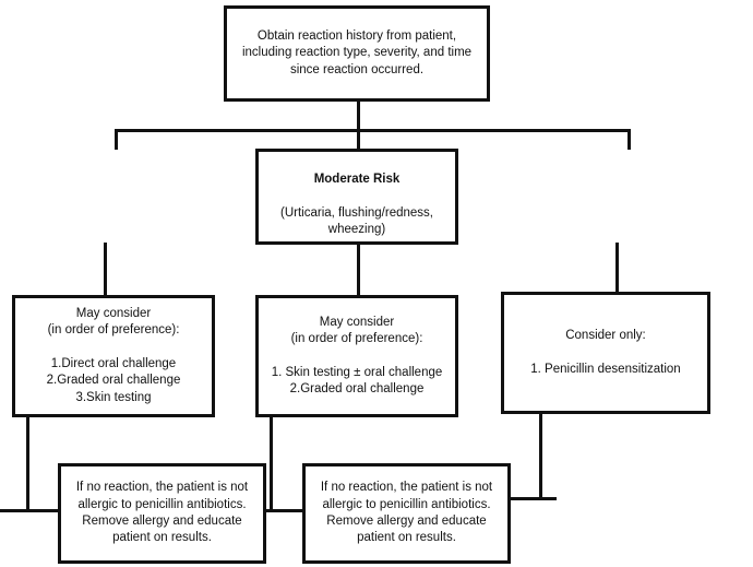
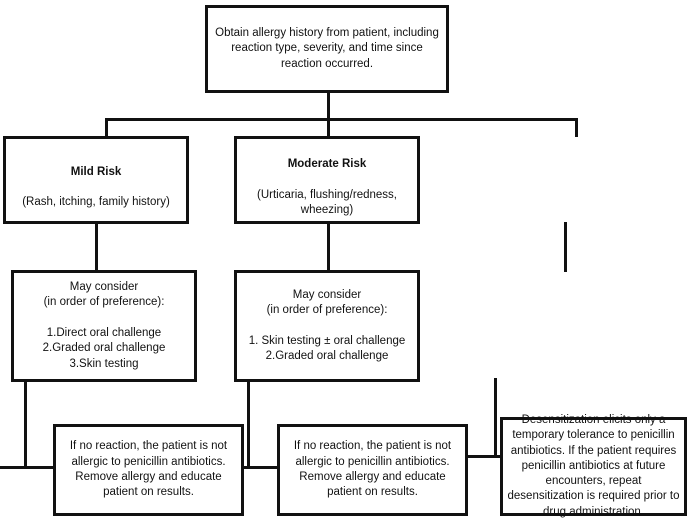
- Obtain reaction history from patient, including reaction type, severity, and time since reaction occurred.
+ Obtain allergy history from patient, including reaction type, severity, and time since reaction occurred.
+ Mild Risk
+ (Rash, itching, family history)
  Moderate Risk
  (Urticaria, flushing/redness,
  wheezing)
  May consider
  (in order of preference):
  1.Direct oral challenge
  2.Graded oral challenge
  3.Skin testing
  May consider
  (in order of preference):
  1. Skin testing ± oral challenge
  2.Graded oral challenge
- Consider only:
- 1. Penicillin desensitization
  If no reaction, the patient is not allergic to penicillin antibiotics. Remove allergy and educate patient on results.
  If no reaction, the patient is not allergic to penicillin antibiotics. Remove allergy and educate patient on results.
+ Desensitization elicits only a temporary tolerance to penicillin antibiotics. If the patient requires penicillin antibiotics at future encounters, repeat desensitization is required prior to drug administration.
